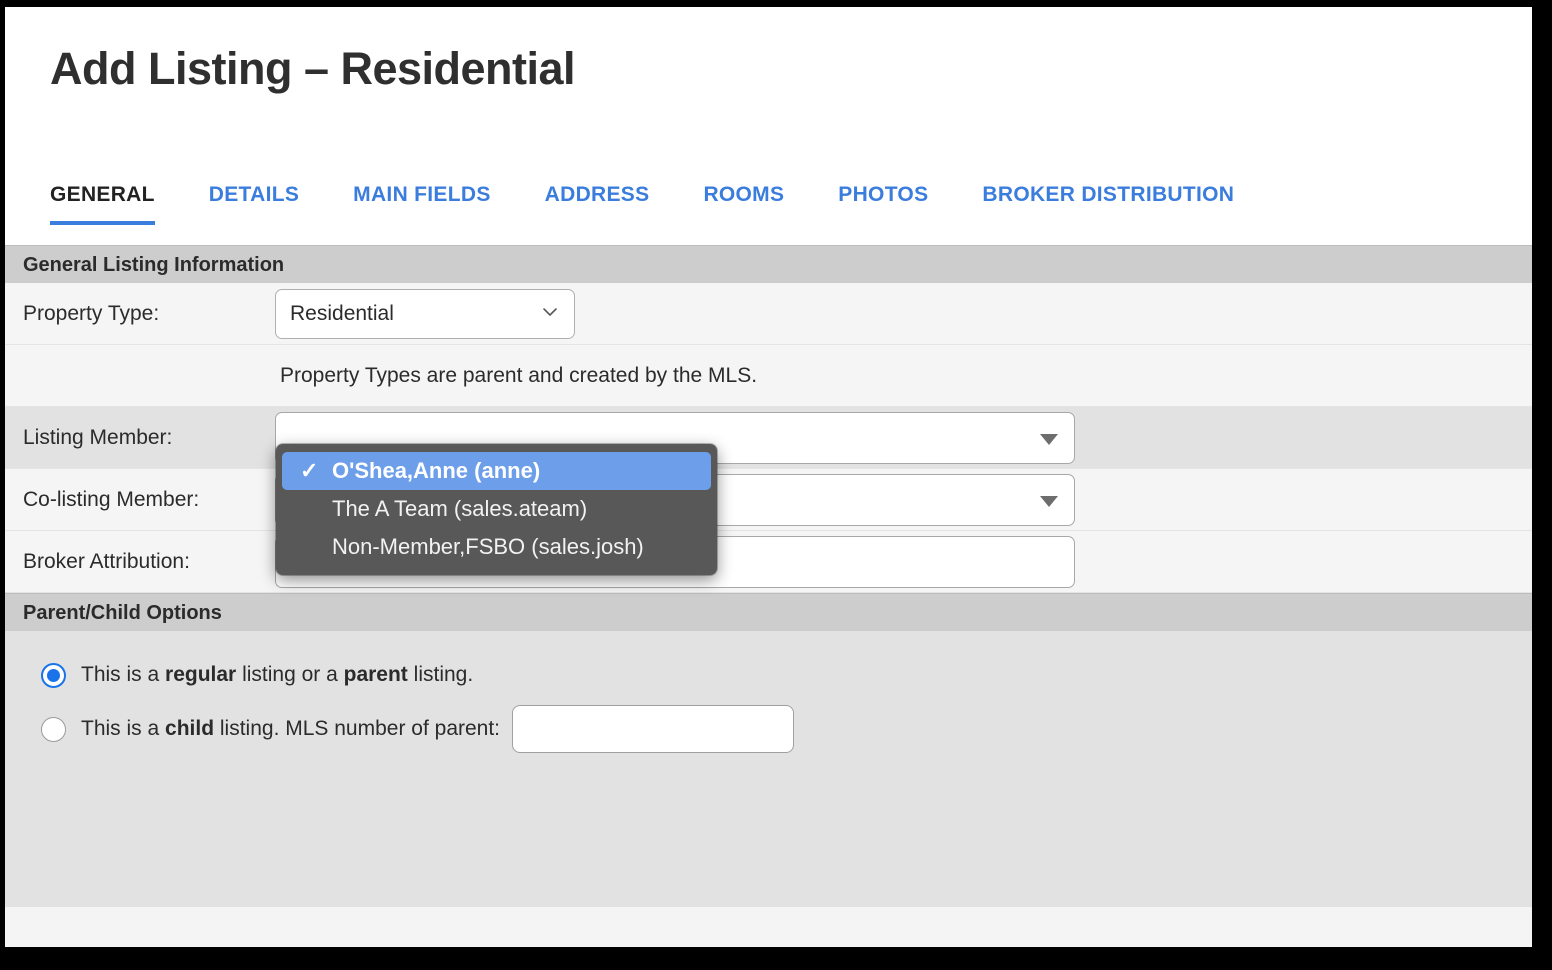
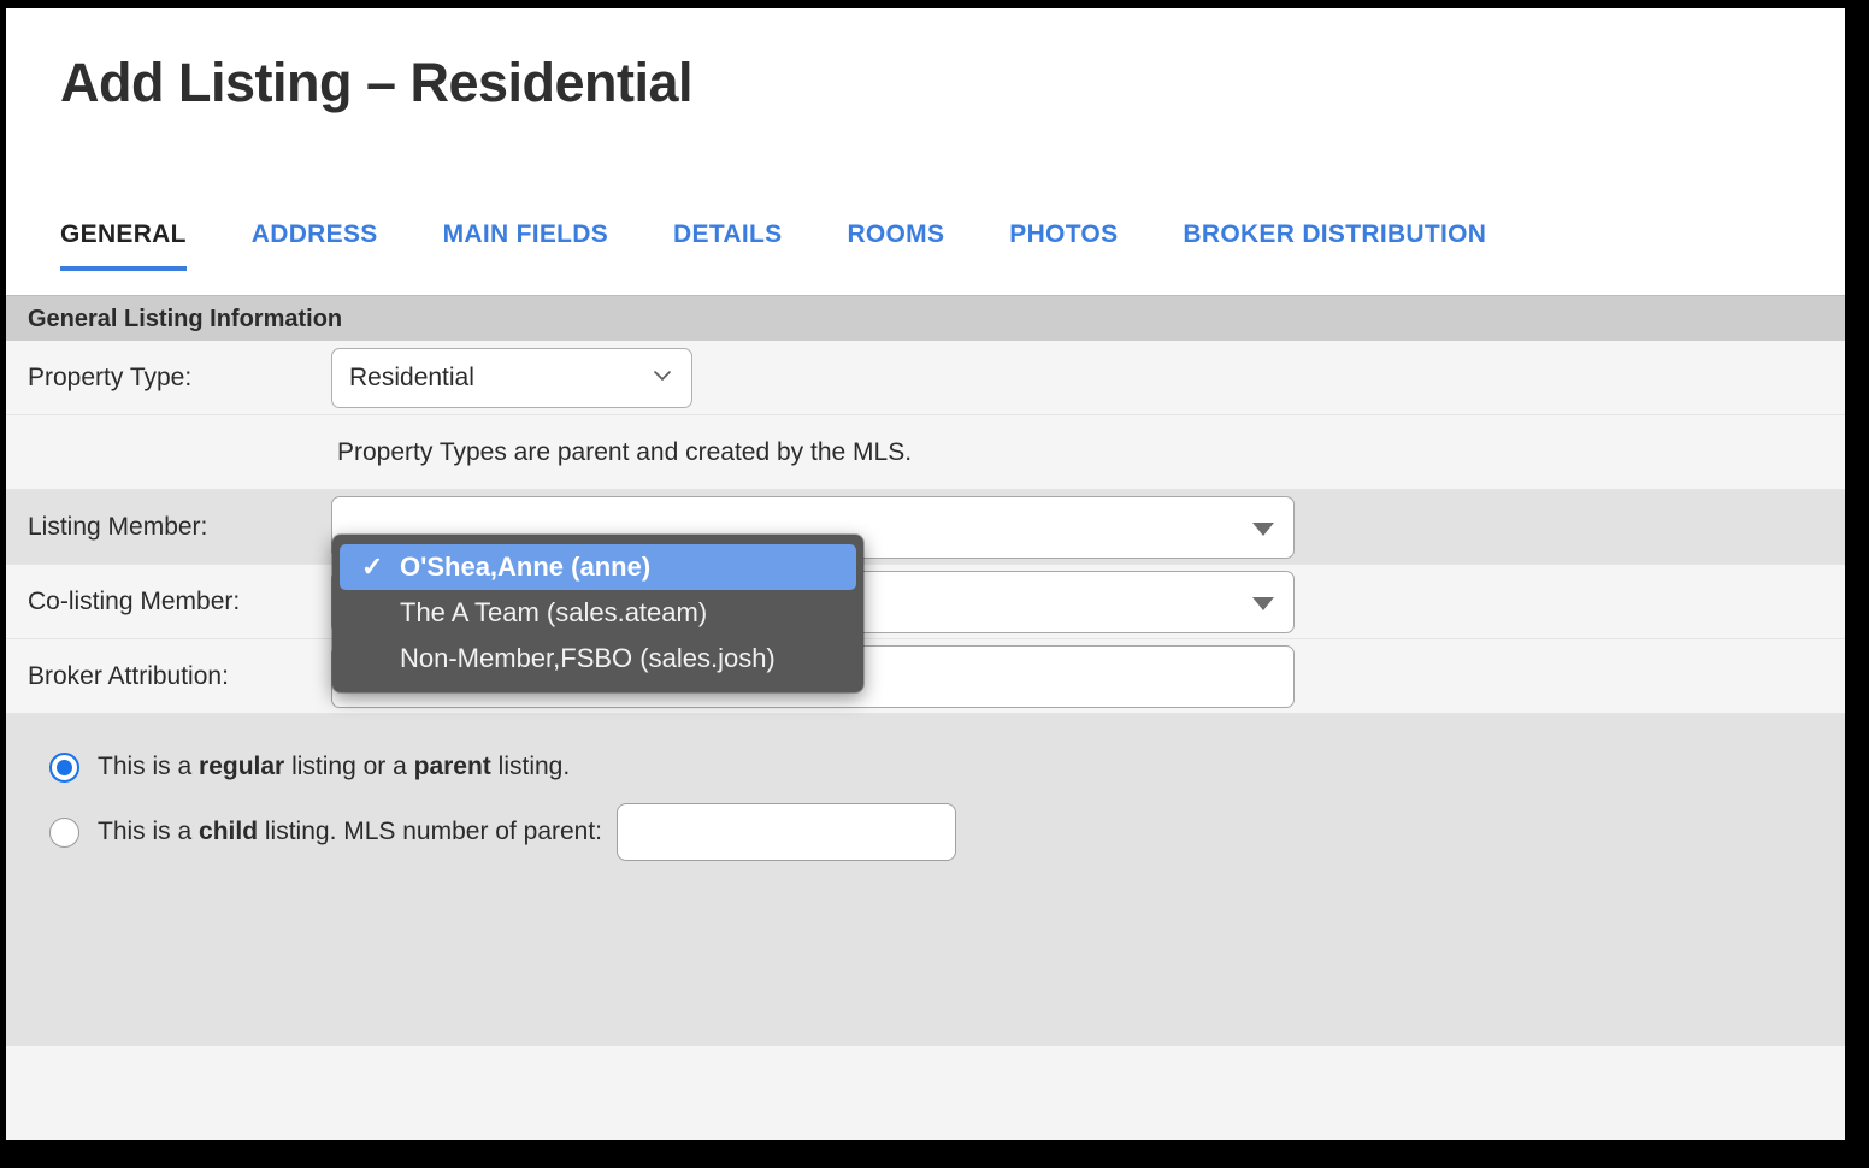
  Add Listing – Residential
  GENERAL
- DETAILS
+ ADDRESS
  MAIN FIELDS
- ADDRESS
+ DETAILS
  ROOMS
  PHOTOS
  BROKER DISTRIBUTION
  General Listing Information
  Property Type:
  Residential
  Property Types are parent and created by the MLS.
  Listing Member:
  Co-listing Member:
  Broker Attribution:
- Parent/Child Options
  This is a regular listing or a parent listing.
  This is a child listing. MLS number of parent:
  ✓
  O'Shea,Anne (anne)
  The A Team (sales.ateam)
  Non-Member,FSBO (sales.josh)
